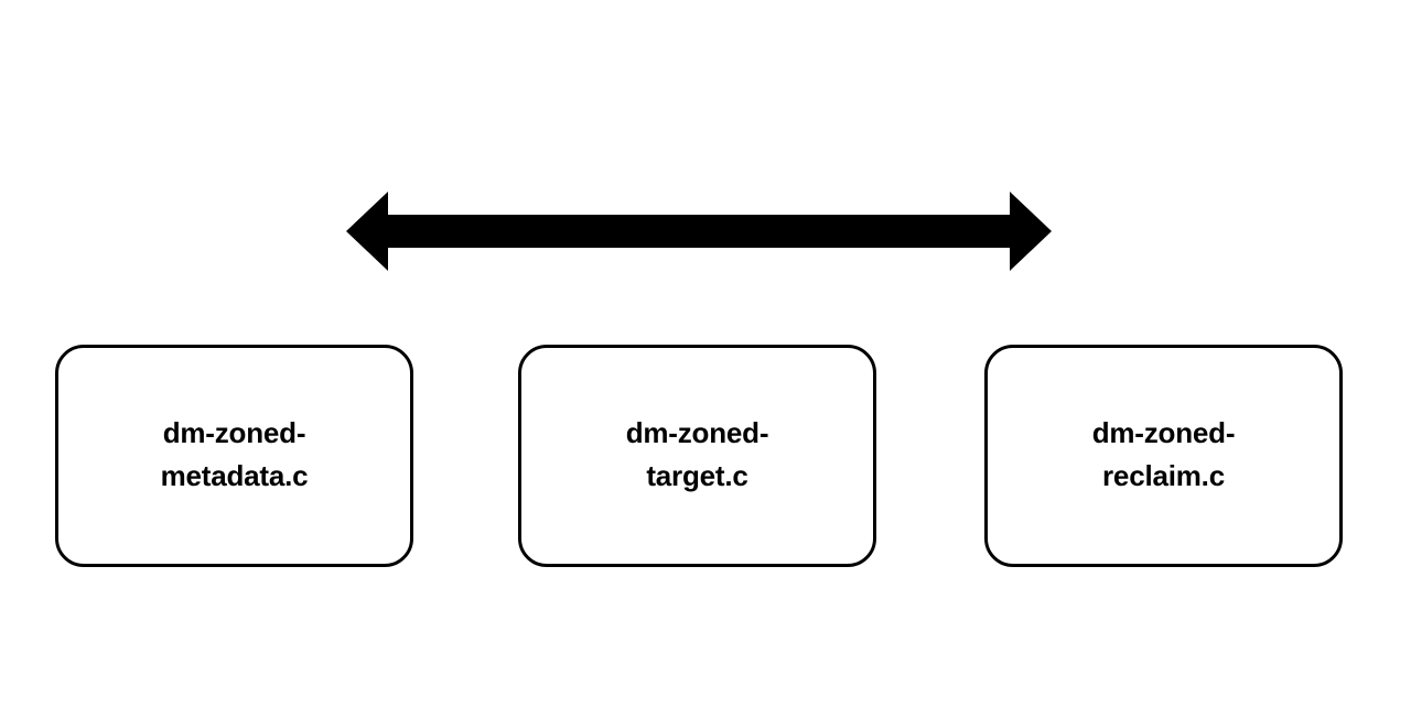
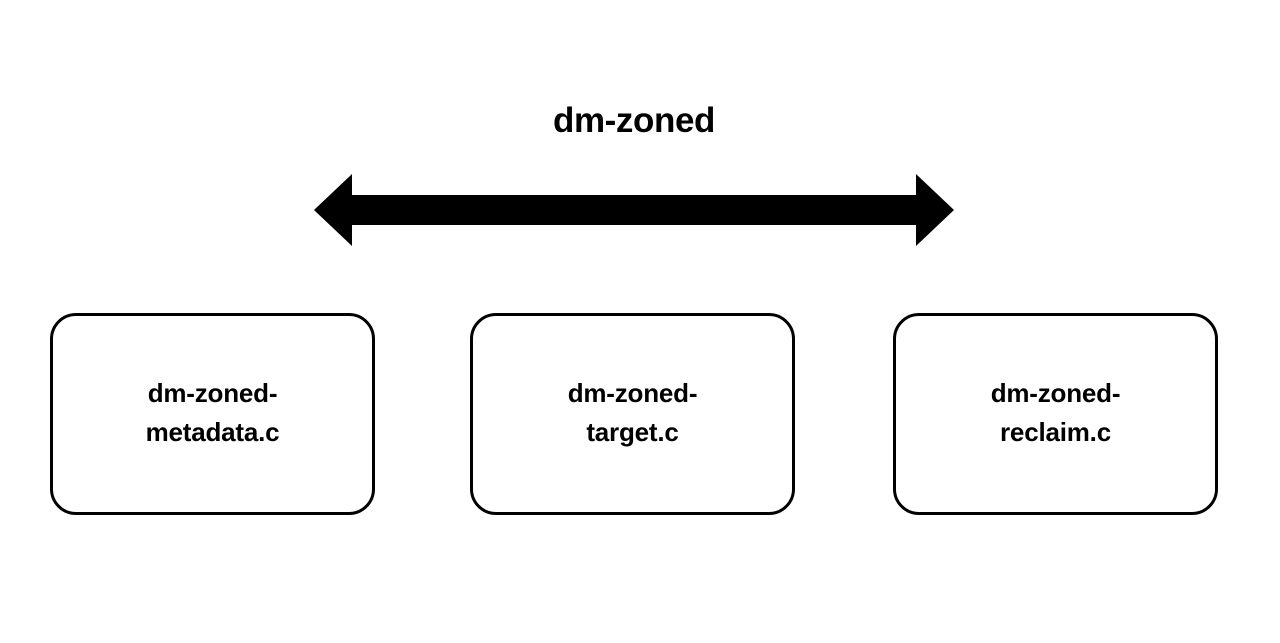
+ dm-zoned
  dm-zoned-
  metadata.c
  dm-zoned-
  target.c
  dm-zoned-
  reclaim.c
